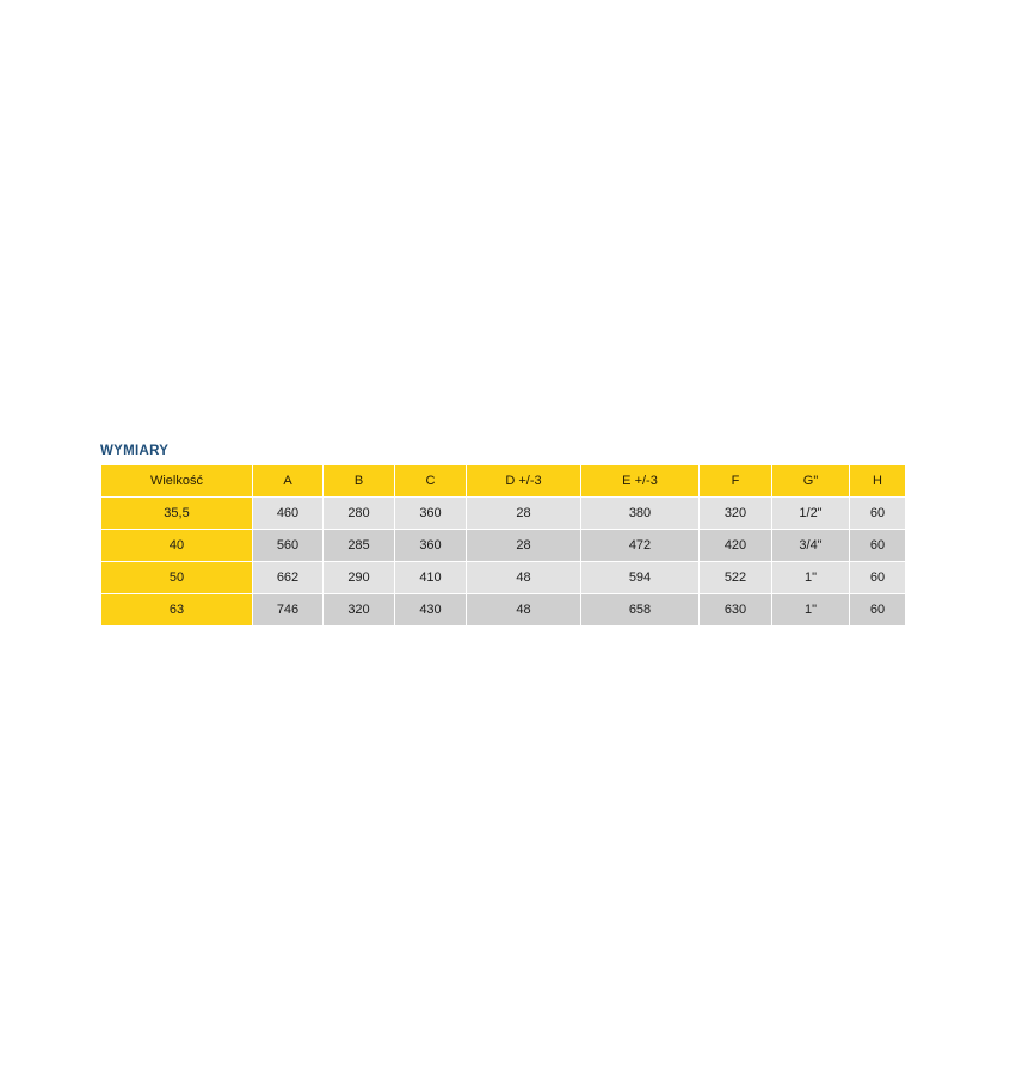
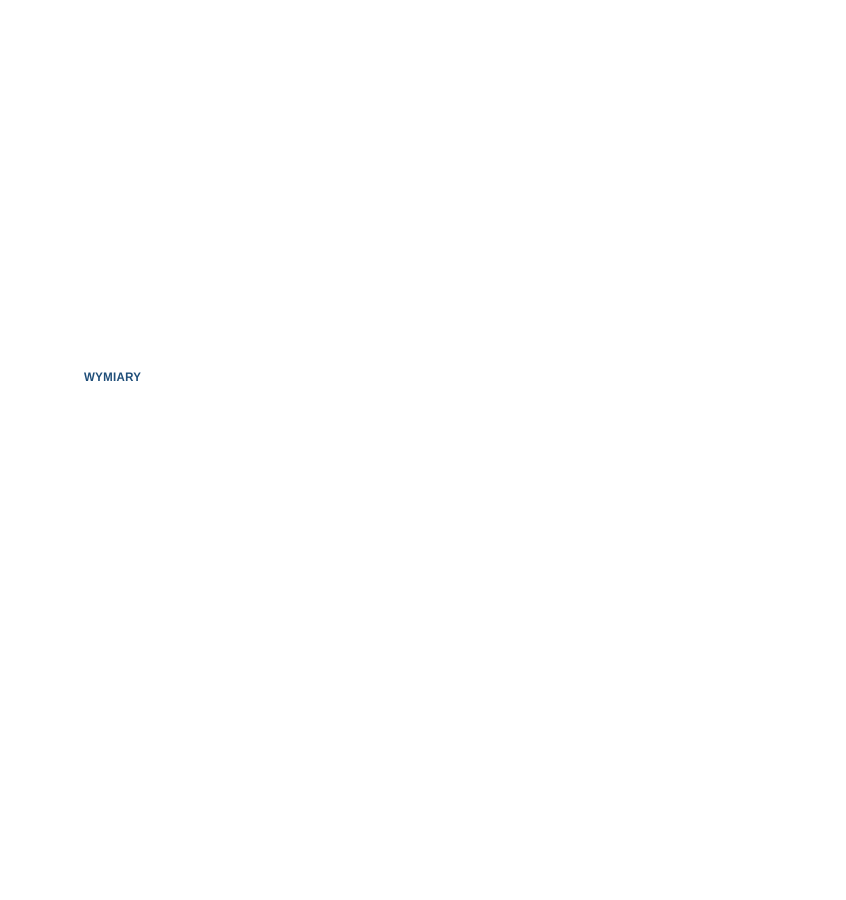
  WYMIARY
- Wielkość	A	B	C	D +/-3	E +/-3	F	G"	H
- 35,5	460	280	360	28	380	320	1/2"	60
- 40	560	285	360	28	472	420	3/4"	60
- 50	662	290	410	48	594	522	1"	60
- 63	746	320	430	48	658	630	1"	60
